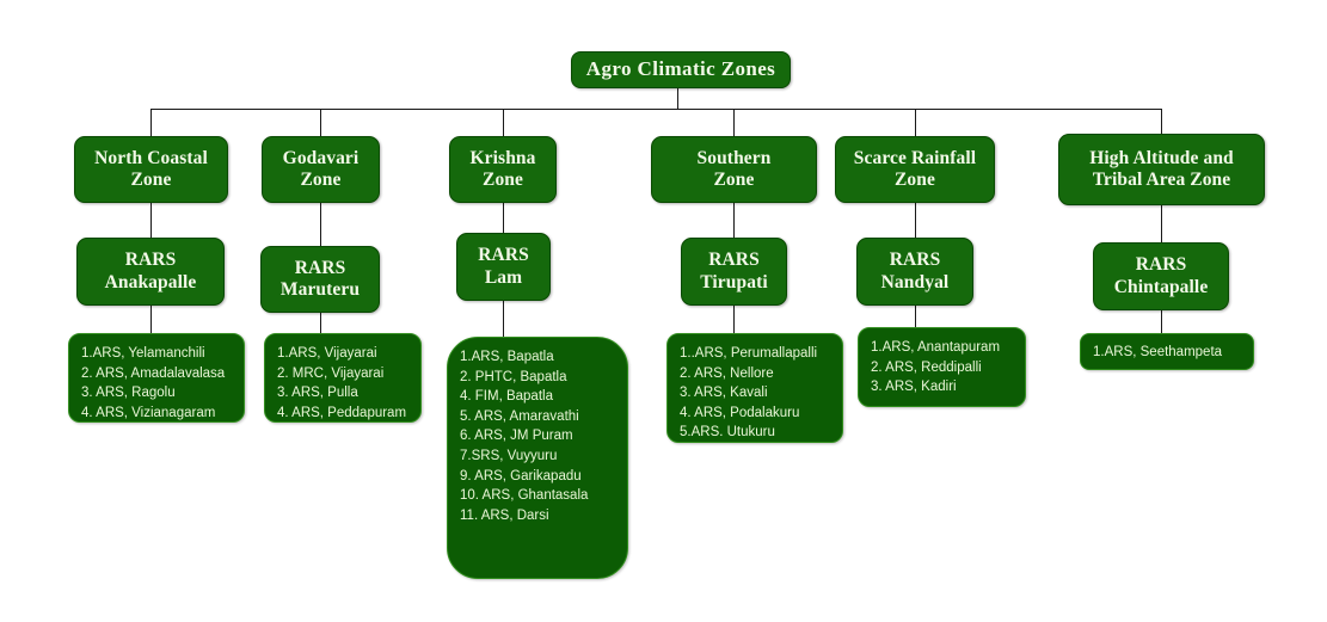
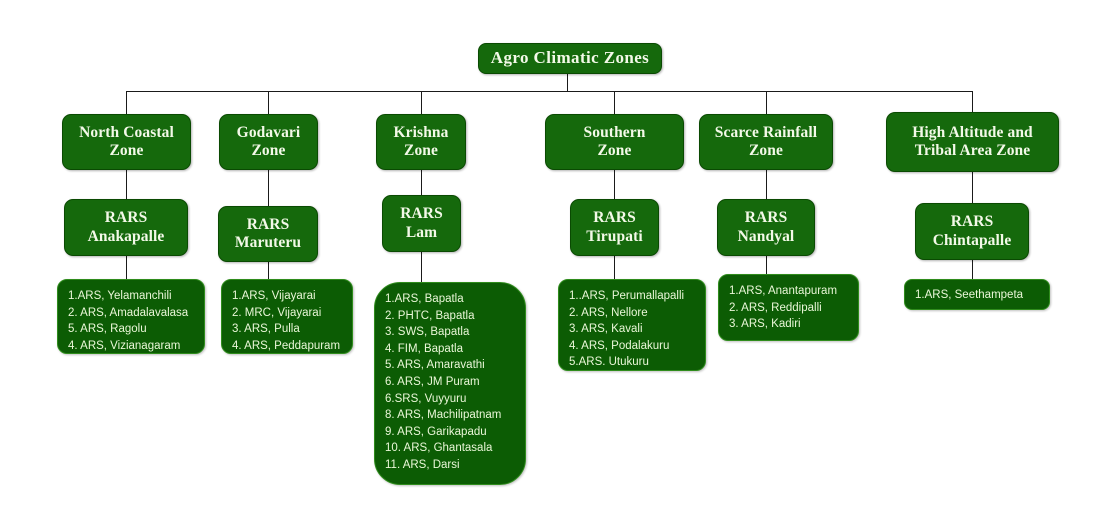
  Agro Climatic Zones
  North Coastal
  Zone
  Godavari
  Zone
  Krishna
  Zone
  Southern
  Zone
  Scarce Rainfall
  Zone
  High Altitude and
  Tribal Area Zone
  RARS
  Anakapalle
  RARS
  Maruteru
  RARS
  Lam
  RARS
  Tirupati
  RARS
  Nandyal
  RARS
  Chintapalle
  1.ARS, Yelamanchili
  2. ARS, Amadalavalasa
- 3. ARS, Ragolu
+ 5. ARS, Ragolu
  4. ARS, Vizianagaram
  1.ARS, Vijayarai
  2. MRC, Vijayarai
  3. ARS, Pulla
  4. ARS, Peddapuram
  1.ARS, Bapatla
  2. PHTC, Bapatla
+ 3. SWS, Bapatla
  4. FIM, Bapatla
  5. ARS, Amaravathi
  6. ARS, JM Puram
- 7.SRS, Vuyyuru
+ 6.SRS, Vuyyuru
+ 8. ARS, Machilipatnam
  9. ARS, Garikapadu
  10. ARS, Ghantasala
  11. ARS, Darsi
  1..ARS, Perumallapalli
  2. ARS, Nellore
  3. ARS, Kavali
  4. ARS, Podalakuru
  5.ARS. Utukuru
  1.ARS, Anantapuram
  2. ARS, Reddipalli
  3. ARS, Kadiri
  1.ARS, Seethampeta
